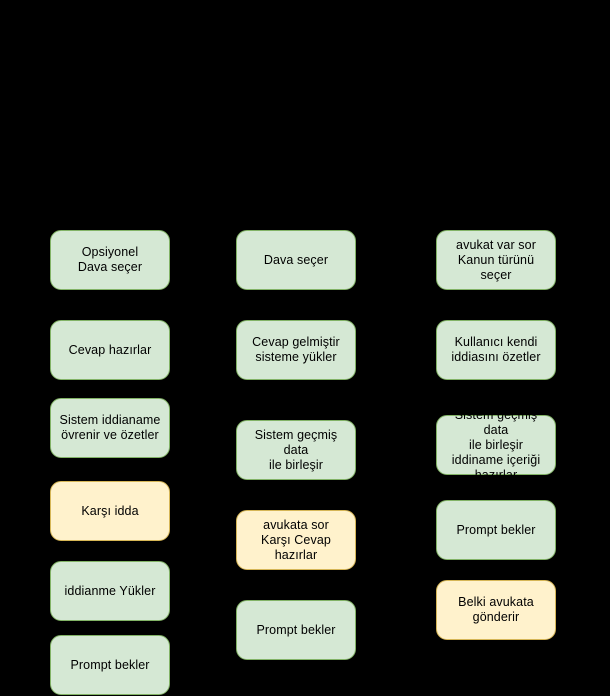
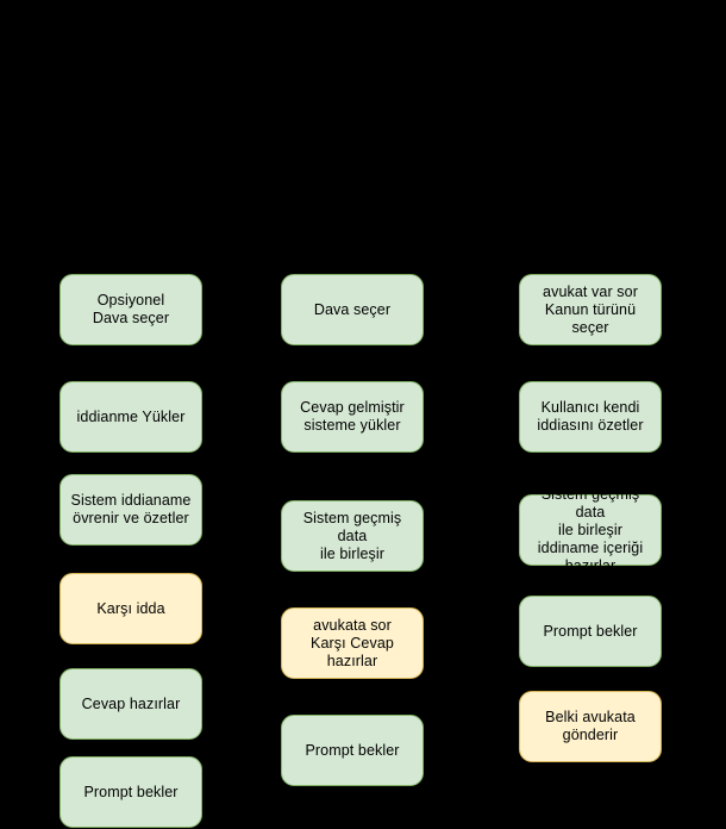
  Opsiyonel
  Dava seçer
- Cevap hazırlar
+ iddianme Yükler
  Sistem iddianame
  övrenir ve özetler
  Karşı idda
- iddianme Yükler
+ Cevap hazırlar
  Prompt bekler
  Dava seçer
  Cevap gelmiştir
  sisteme yükler
  Sistem geçmiş data
  ile birleşir
  avukata sor
  Karşı Cevap hazırlar
  Prompt bekler
  avukat var sor
  Kanun türünü seçer
  Kullanıcı kendi
  iddiasını özetler
  Sistem geçmiş data
  ile birleşir
  iddiname içeriği
  hazırlar
  Prompt bekler
  Belki avukata
  gönderir
